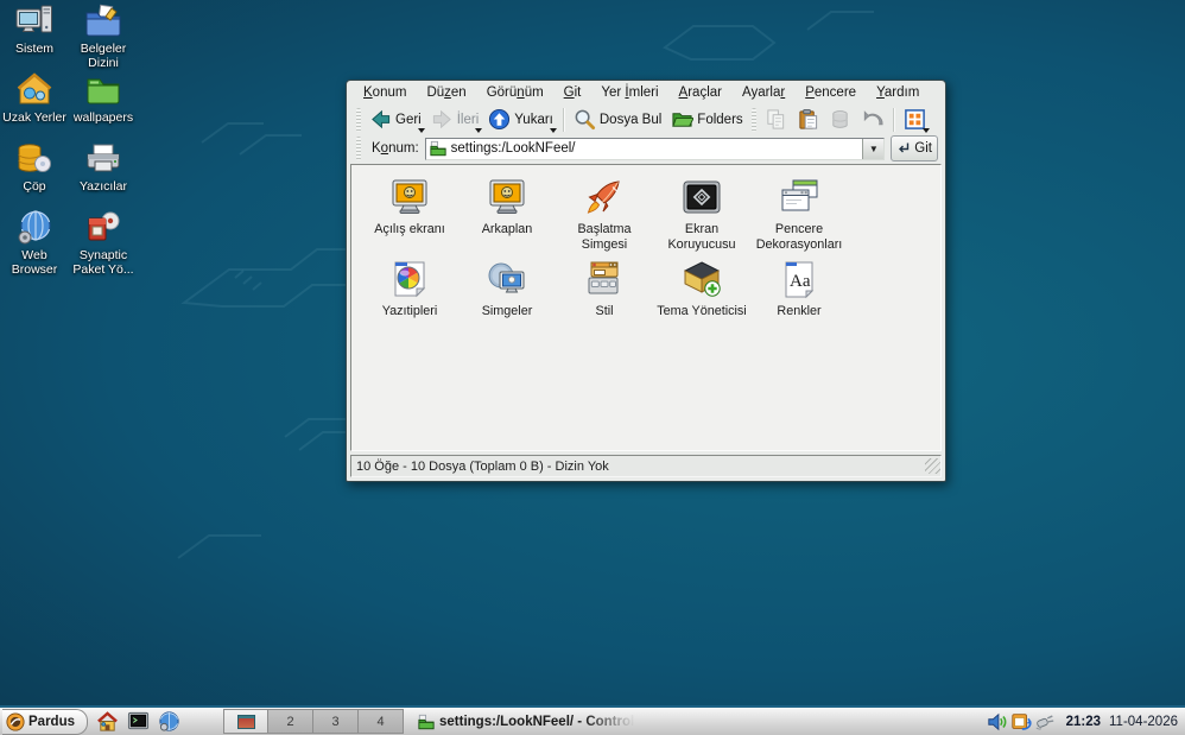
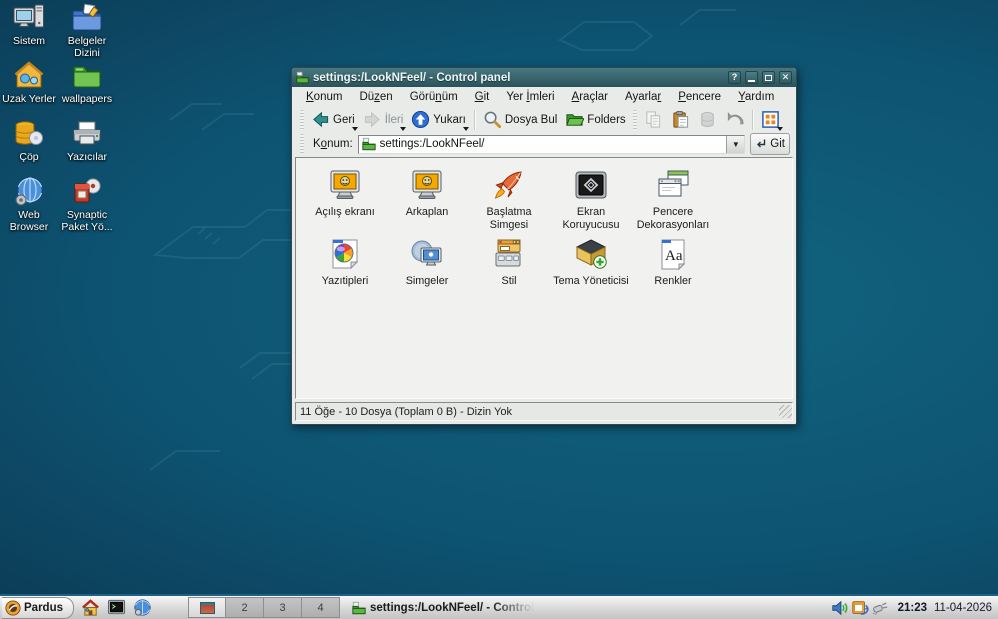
  Sistem
  Belgeler Dizini
  Uzak Yerler
  wallpapers
  Çöp
  Yazıcılar
  Web Browser
  Synaptic Paket Yö...
+ settings:/LookNFeel/ - Control panel
+ ?
+ ✕
  Konum
  Düzen
  Görünüm
  Git
  Yer İmleri
  Araçlar
  Ayarlar
  Pencere
  Yardım
  Geri
  İleri
  Yukarı
  Dosya Bul
  Folders
  Konum:
  settings:/LookNFeel/
  ▼
  Git
  Açılış ekranı
  Arkaplan
  Başlatma Simgesi
  Ekran Koruyucusu
  Pencere Dekorasyonları
  Yazıtipleri
  Simgeler
  Stil
  Tema Yöneticisi
  Aa
  Renkler
- 10 Öğe - 10 Dosya (Toplam 0 B) - Dizin Yok
+ 11 Öğe - 10 Dosya (Toplam 0 B) - Dizin Yok
  Pardus
  2
  3
  4
  settings:/LookNFeel/ - Control
  21:23
  11-04-2026
